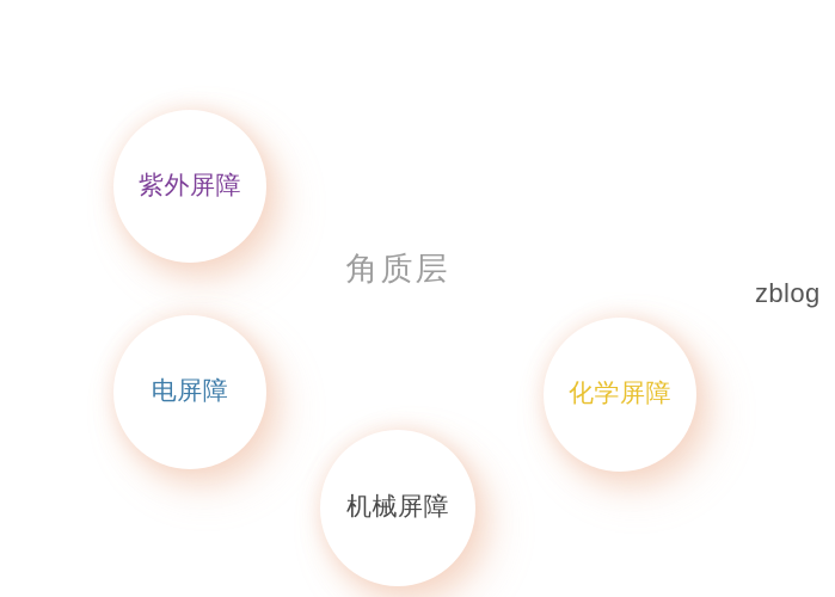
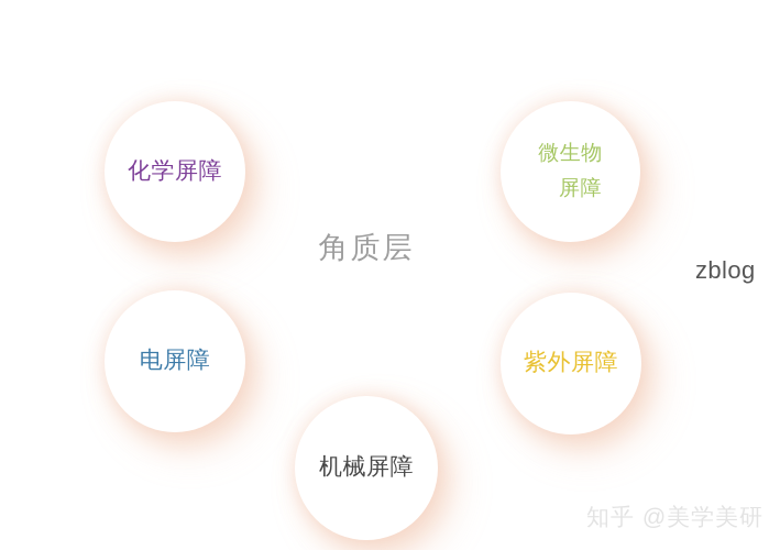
- 紫外屏障
+ 化学屏障
+ 微生物
+ 屏障
  电屏障
- 化学屏障
+ 紫外屏障
  机械屏障
  角质层
  zblog
+ 知乎 @美学美研
